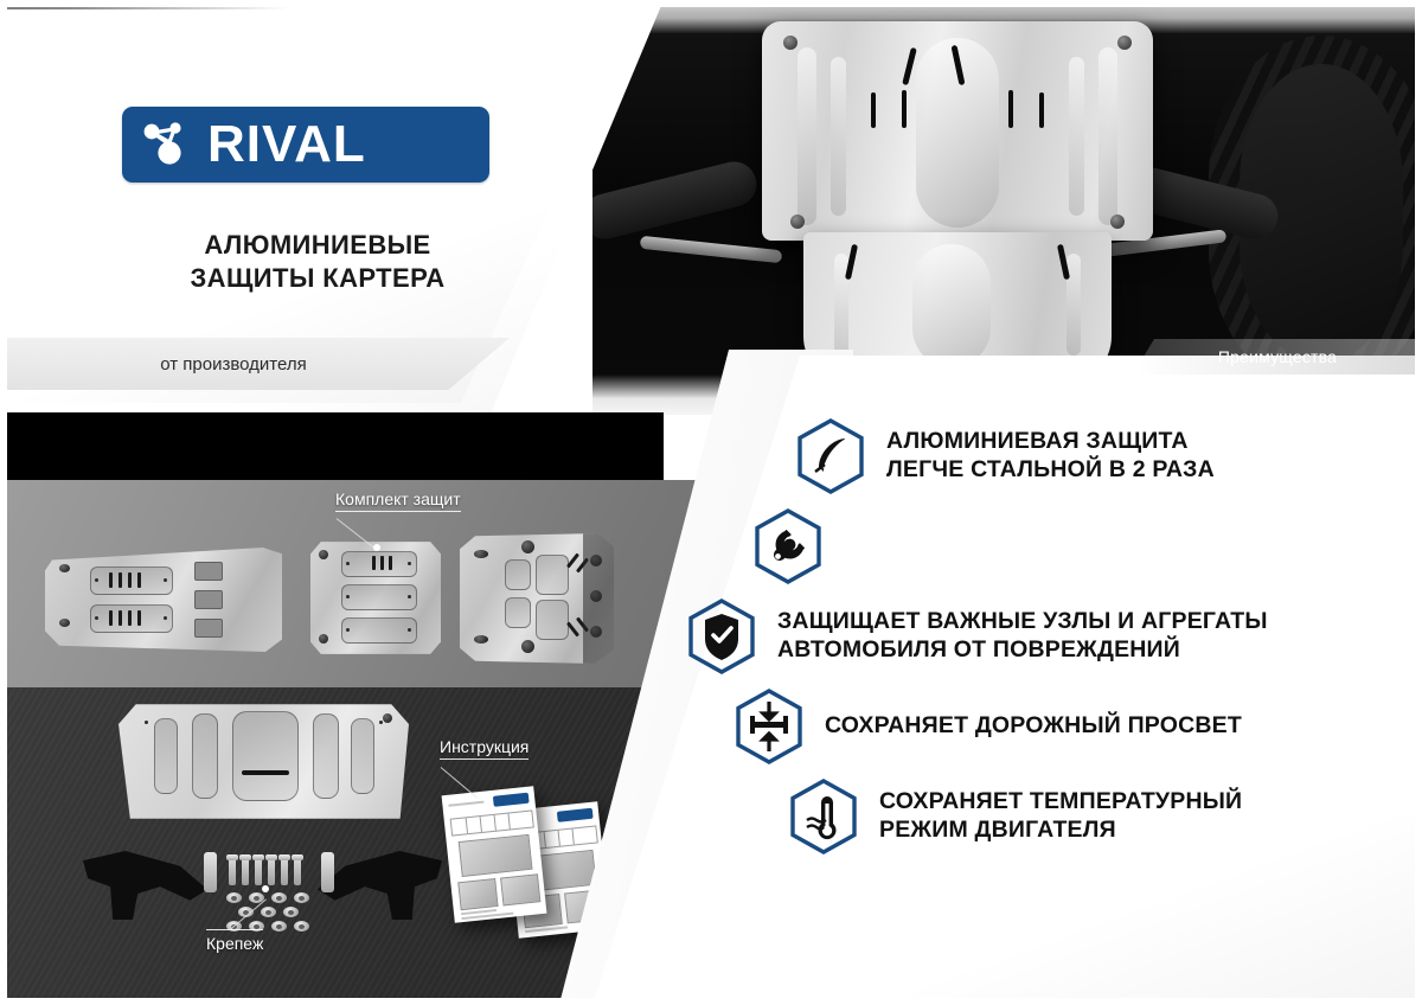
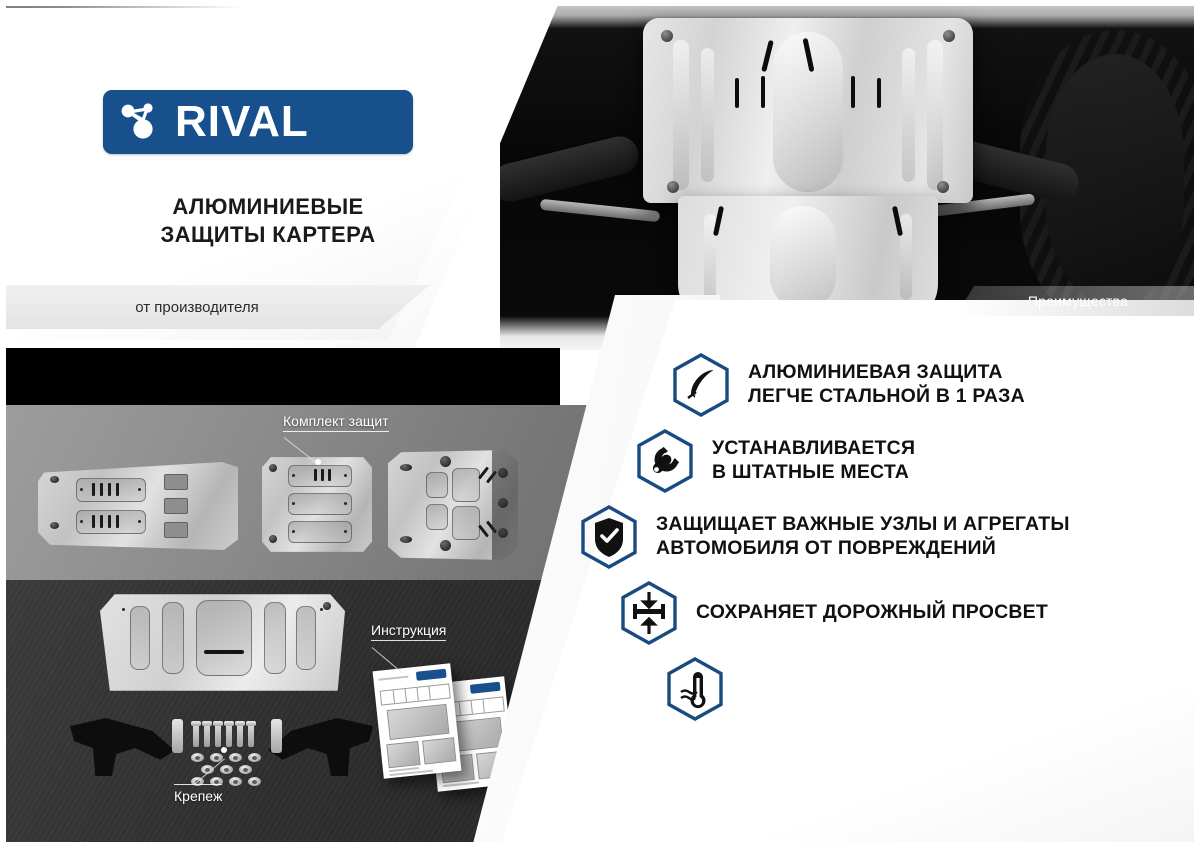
  Преимущества
  RIVAL
  АЛЮМИНИЕВЫЕ
  ЗАЩИТЫ КАРТЕРА
  от производителя
  Комплект защит
  Инструкция
  Крепеж
  АЛЮМИНИЕВАЯ ЗАЩИТА
- ЛЕГЧЕ СТАЛЬНОЙ В 2 РАЗА
+ ЛЕГЧЕ СТАЛЬНОЙ В 1 РАЗА
+ УСТАНАВЛИВАЕТСЯ
+ В ШТАТНЫЕ МЕСТА
  ЗАЩИЩАЕТ ВАЖНЫЕ УЗЛЫ И АГРЕГАТЫ
  АВТОМОБИЛЯ ОТ ПОВРЕЖДЕНИЙ
  СОХРАНЯЕТ ДОРОЖНЫЙ ПРОСВЕТ
- СОХРАНЯЕТ ТЕМПЕРАТУРНЫЙ
- РЕЖИМ ДВИГАТЕЛЯ
